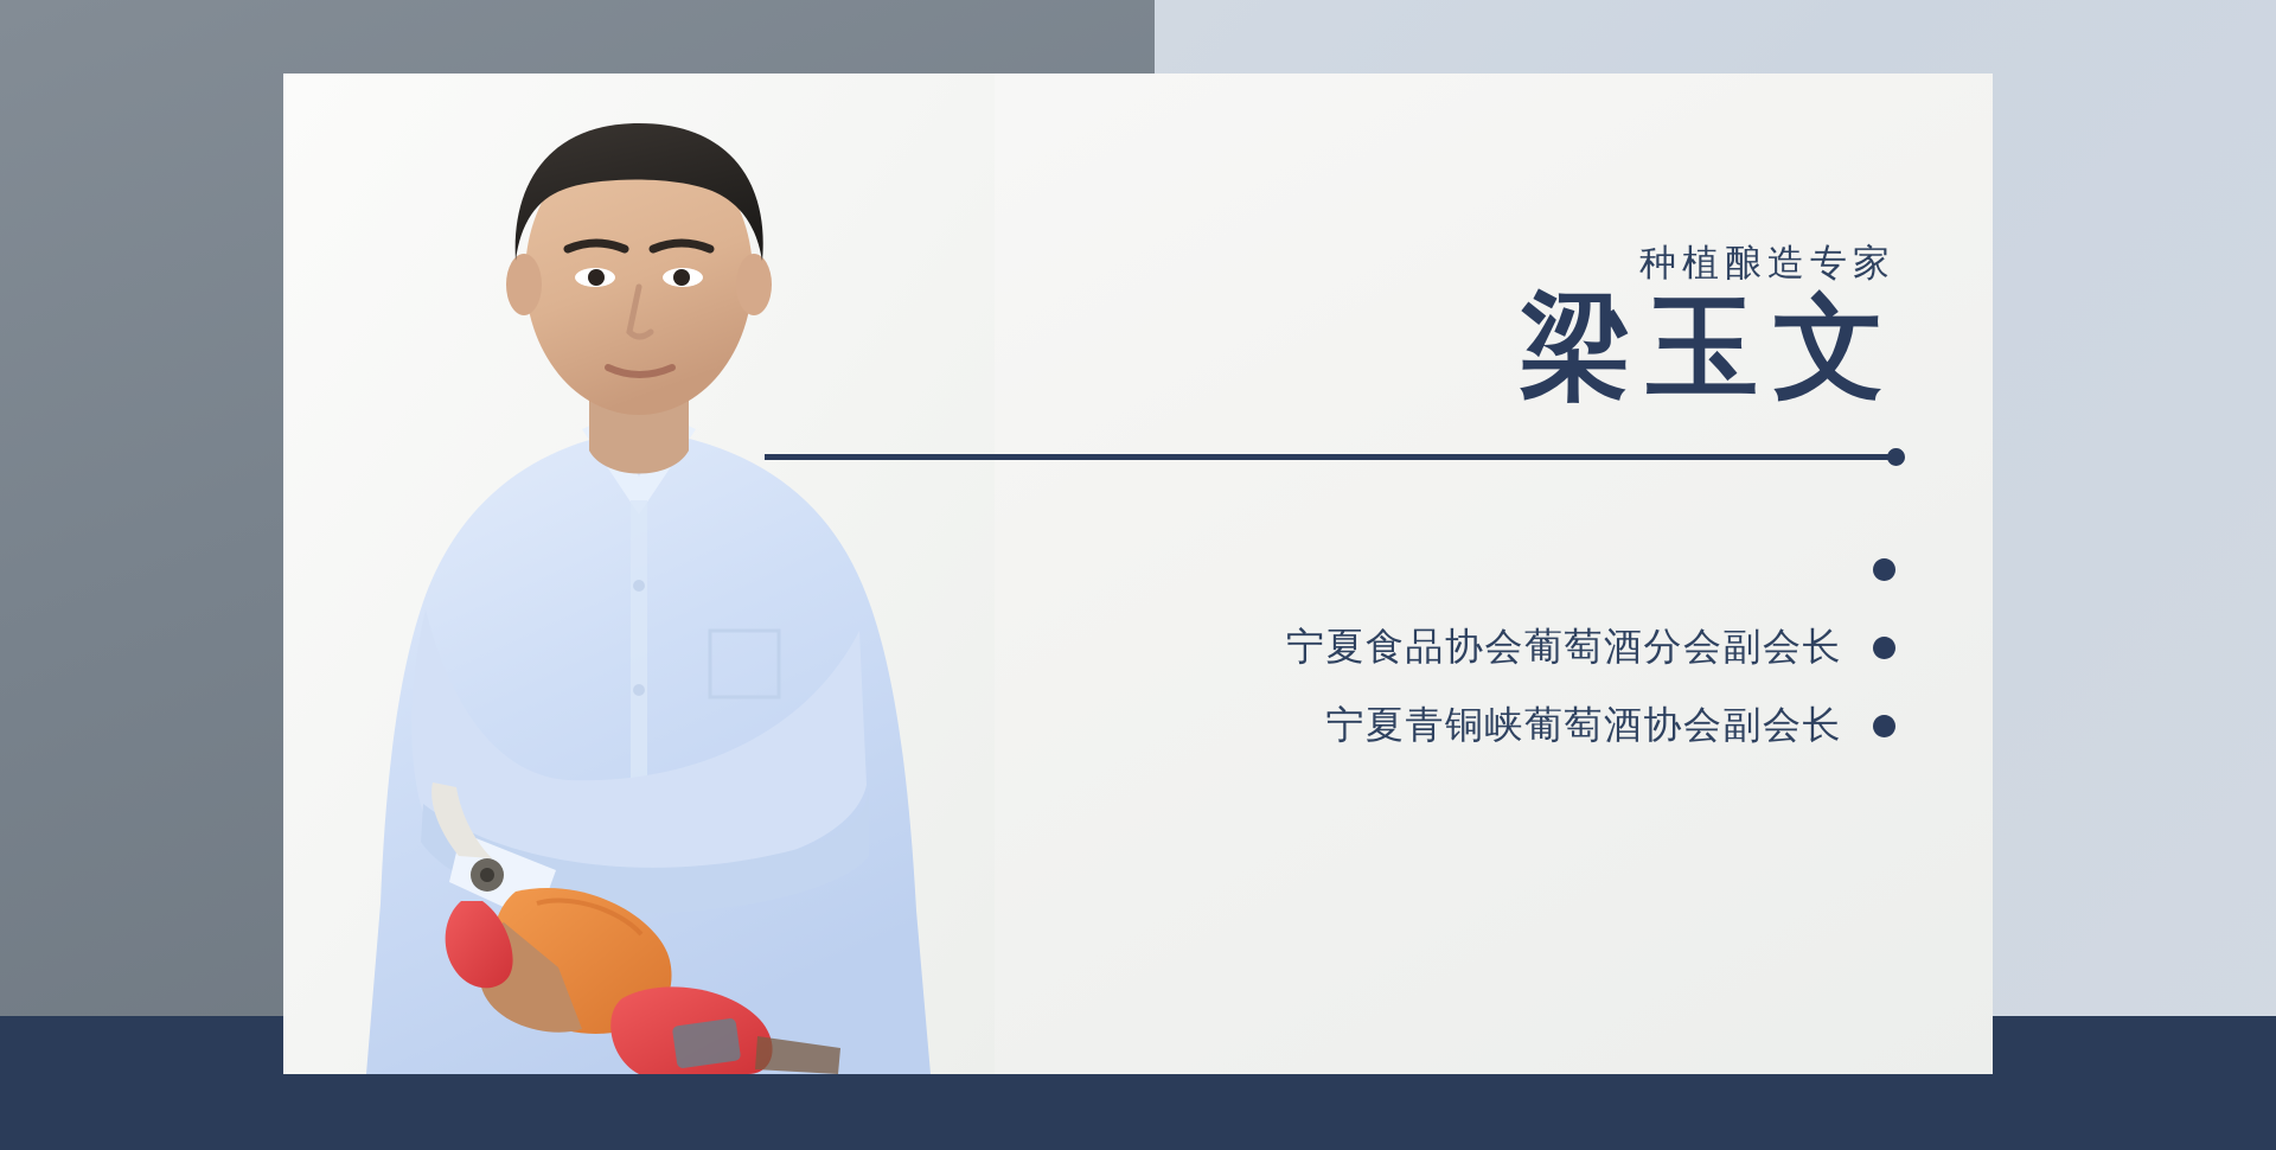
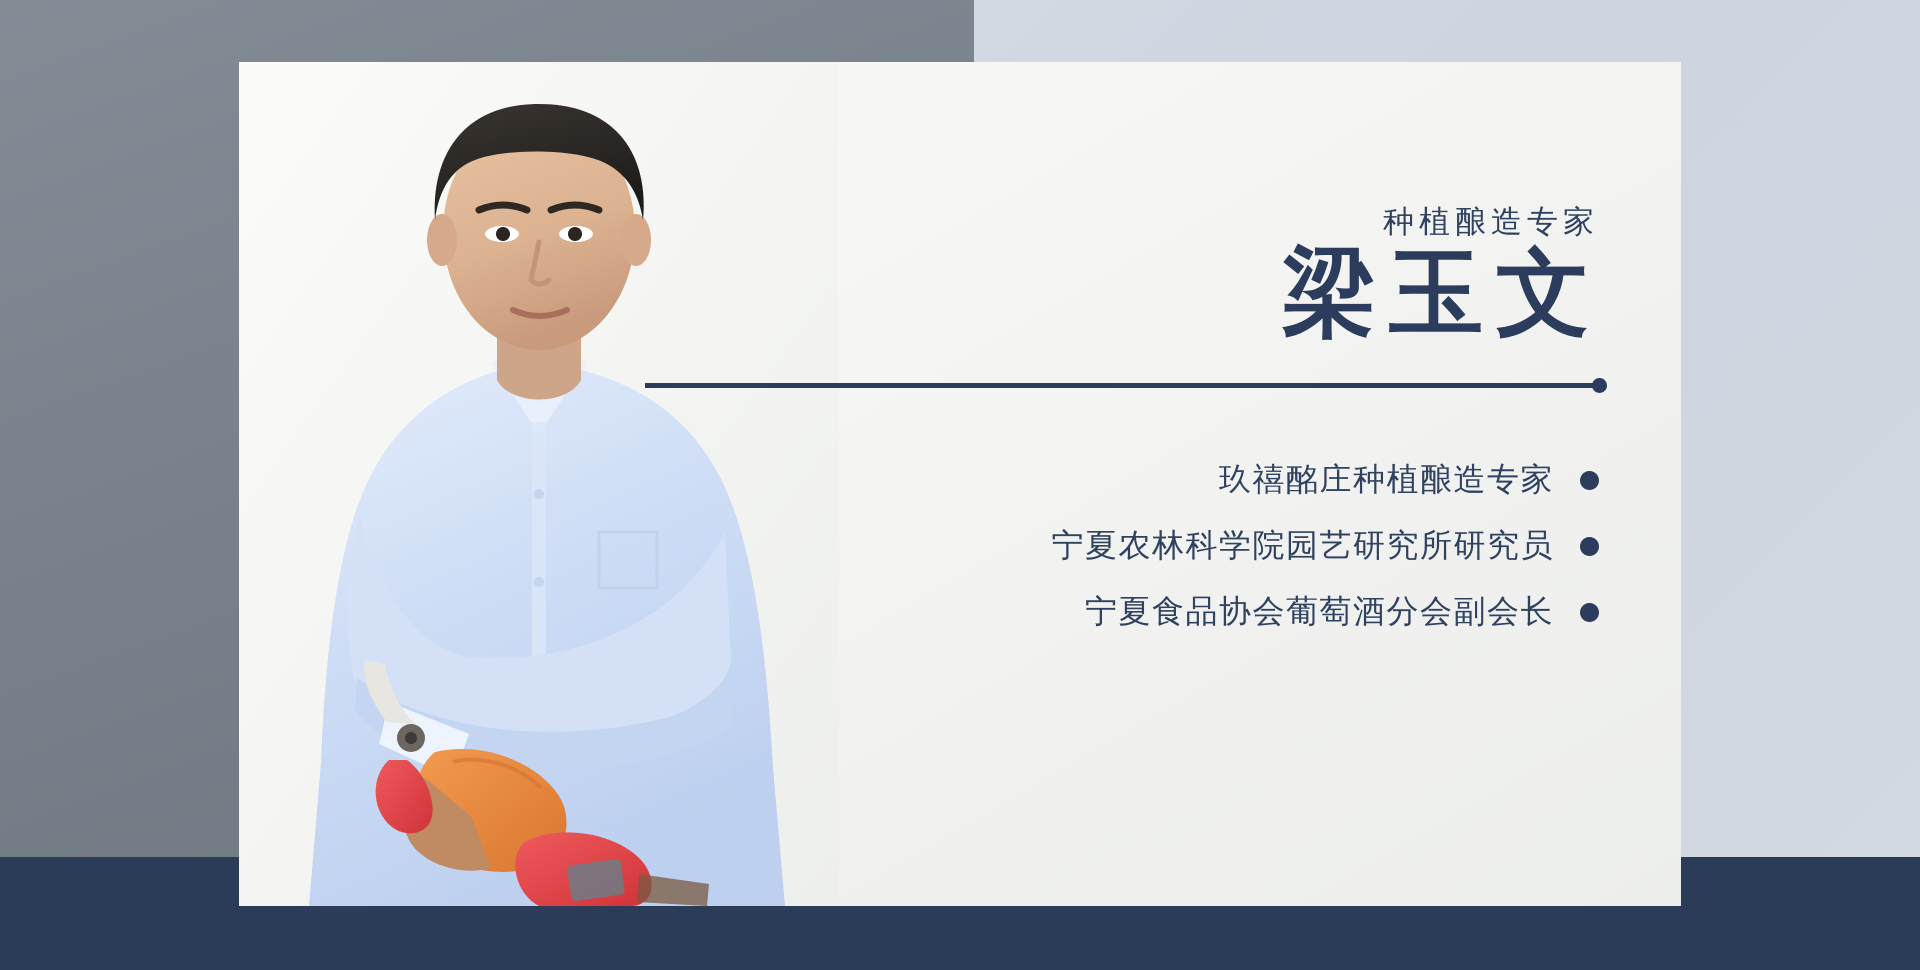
  种植酿造专家
  梁玉文
+ 玖禧酩庄种植酿造专家
+ 宁夏农林科学院园艺研究所研究员
  宁夏食品协会葡萄酒分会副会长
- 宁夏青铜峡葡萄酒协会副会长
